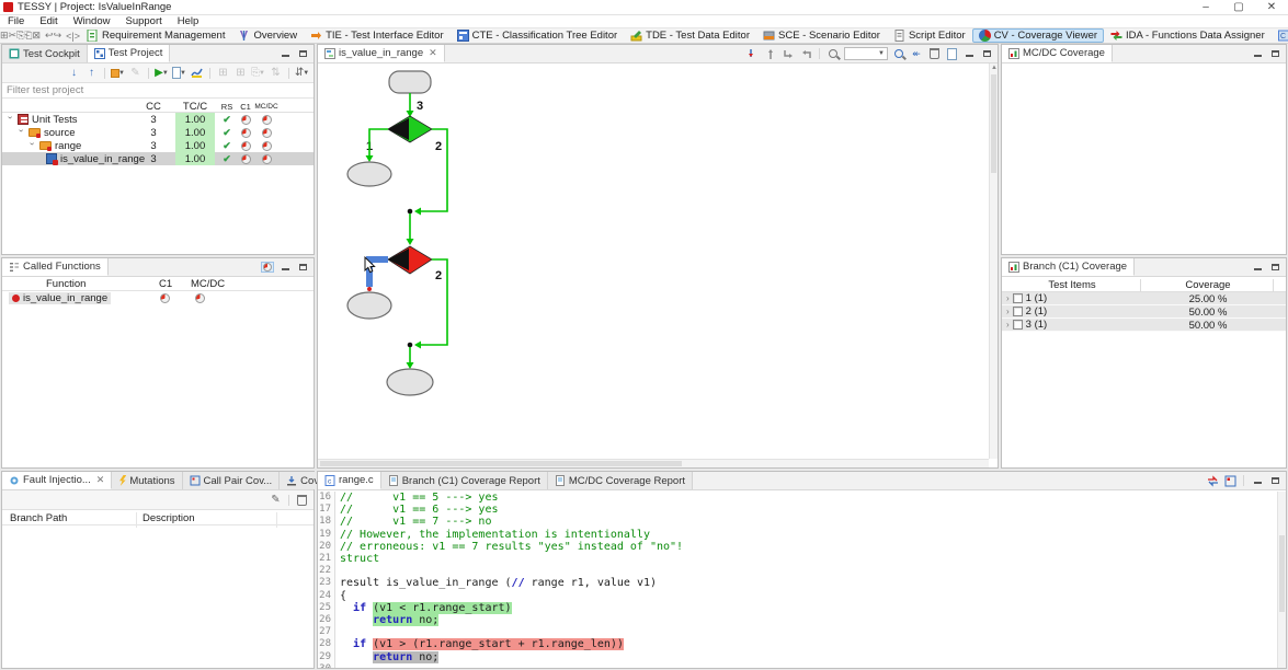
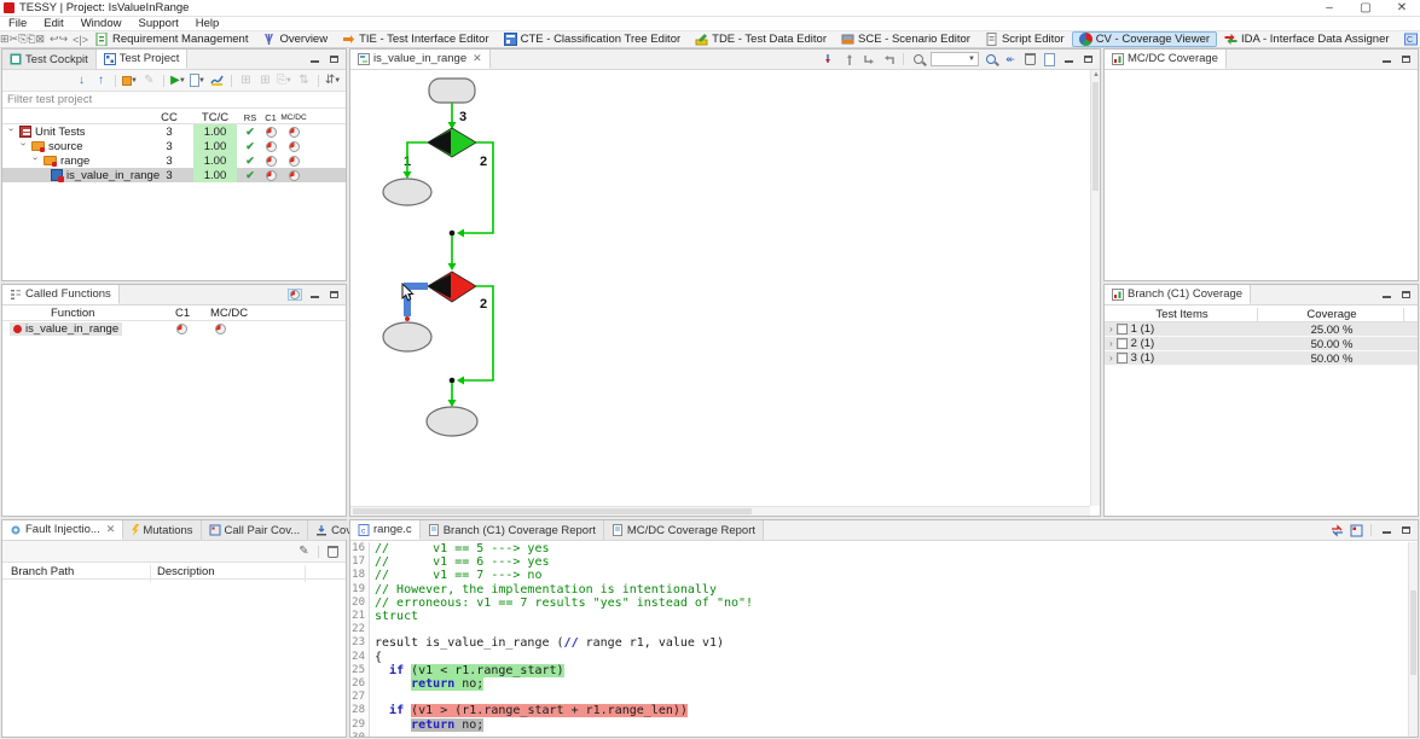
  TESSY | Project: IsValueInRange
  –
  ▢
  ✕
  File
  Edit
  Window
  Support
  Help
  ⊞
  ✂
  ⎘
  ⎗
  ⊠
  ↩
  ↪
  <|>
  Requirement Management
  Overview
  TIE - Test Interface Editor
  CTE - Classification Tree Editor
  TDE - Test Data Editor
  SCE - Scenario Editor
  Script Editor
  CV - Coverage Viewer
- IDA - Functions Data Assigner
+ IDA - Interface Data Assigner
  Test Cockpit
  Test Project
  ↓
  ↑
  ✎
  ▶
  ⊞
  ⊞
  ⎘
  ⇅
  ⇵
  Filter test project
  CC
  TC/C
  RS
  C1
  Unit Tests
  3
  1.00
  ✔
  source
  3
  1.00
  ✔
  range
  3
  1.00
  ✔
  is_value_in_range
  3
  1.00
  ✔
  Called Functions
  Function
  C1
  MC/DC
  is_value_in_range
  Fault Injectio...
  ✕
  Mutations
  Call Pair Cov...
  ✎
  Branch Path
  Description
  is_value_in_range
  ✕
  ↞
  3
  2
  2
  MC/DC Coverage
  Branch (C1) Coverage
  Test Items
  Coverage
  ›
  1 (1)
  25.00 %
  ›
  2 (1)
  50.00 %
  ›
  3 (1)
  50.00 %
  range.c
  Branch (C1) Coverage Report
  MC/DC Coverage Report
  16
  // v1 == 5 ---> yes
  17
  // v1 == 6 ---> yes
  18
  // v1 == 7 ---> no
  19
  // However, the implementation is intentionally
  20
  // erroneous: v1 == 7 results "yes" instead of "no"!
  21
  struct
  22
  23
  result is_value_in_range (// range r1, value v1)
  24
  {
  25
  if (v1 < r1.range_start)
  26
  return no;
  27
  28
  if (v1 > (r1.range_start + r1.range_len))
  29
  return no;
